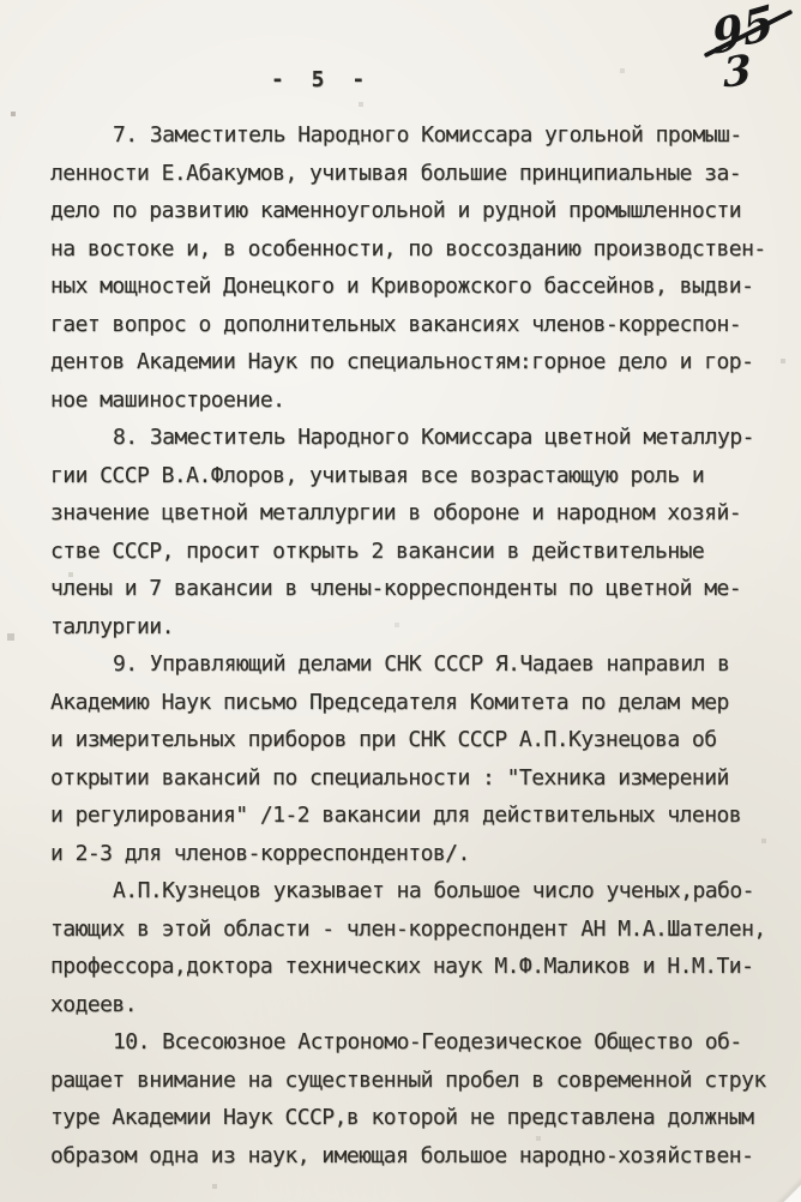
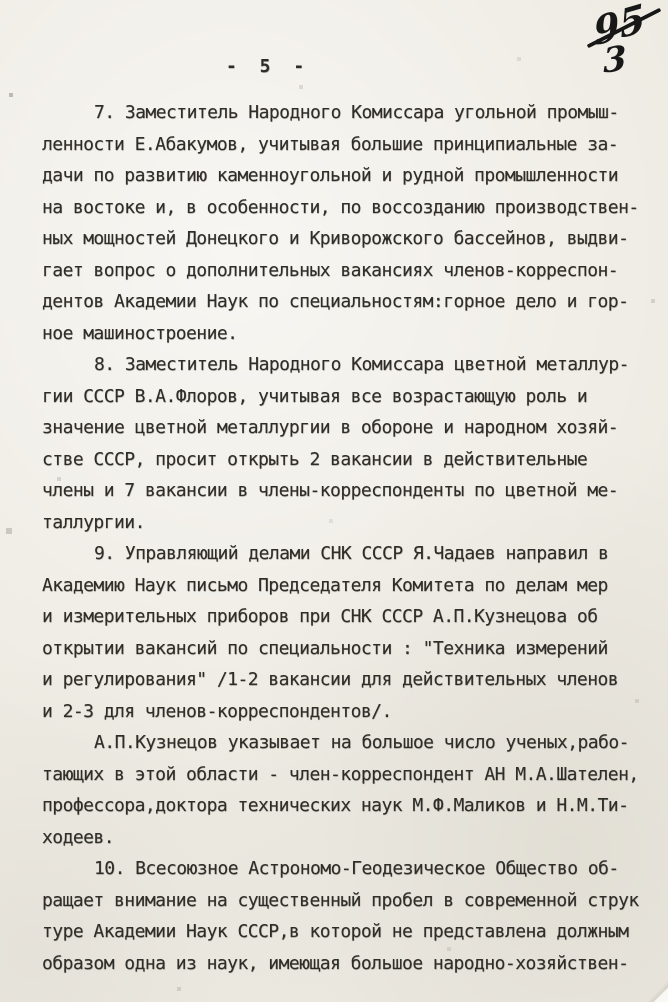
  - 5 -
  7. Заместитель Народного Комиссара угольной промыш-
  ленности Е.Абакумов, учитывая большие принципиальные за-
- дело по развитию каменноугольной и рудной промышленности
+ дачи по развитию каменноугольной и рудной промышленности
  на востоке и, в особенности, по воссозданию производствен-
  ных мощностей Донецкого и Криворожского бассейнов, выдви-
  гает вопрос о дополнительных вакансиях членов-корреспон-
  дентов Академии Наук по специальностям:горное дело и гор-
  ное машиностроение.
  8. Заместитель Народного Комиссара цветной металлур-
  гии СССР В.А.Флоров, учитывая все возрастающую роль и
  значение цветной металлургии в обороне и народном хозяй-
  стве СССР, просит открыть 2 вакансии в действительные
  члены и 7 вакансии в члены-корреспонденты по цветной ме-
  таллургии.
  9. Управляющий делами СНК СССР Я.Чадаев направил в
  Академию Наук письмо Председателя Комитета по делам мер
  и измерительных приборов при СНК СССР А.П.Кузнецова об
  открытии вакансий по специальности : "Техника измерений
  и регулирования" /1-2 вакансии для действительных членов
  и 2-3 для членов-корреспондентов/.
  А.П.Кузнецов указывает на большое число ученых,рабо-
  тающих в этой области - член-корреспондент АН М.А.Шателен,
  профессора,доктора технических наук М.Ф.Маликов и Н.М.Ти-
  ходеев.
  10. Всесоюзное Астрономо-Геодезическое Общество об-
  ращает внимание на существенный пробел в современной струк
  туре Академии Наук СССР,в которой не представлена должным
  образом одна из наук, имеющая большое народно-хозяйствен-
